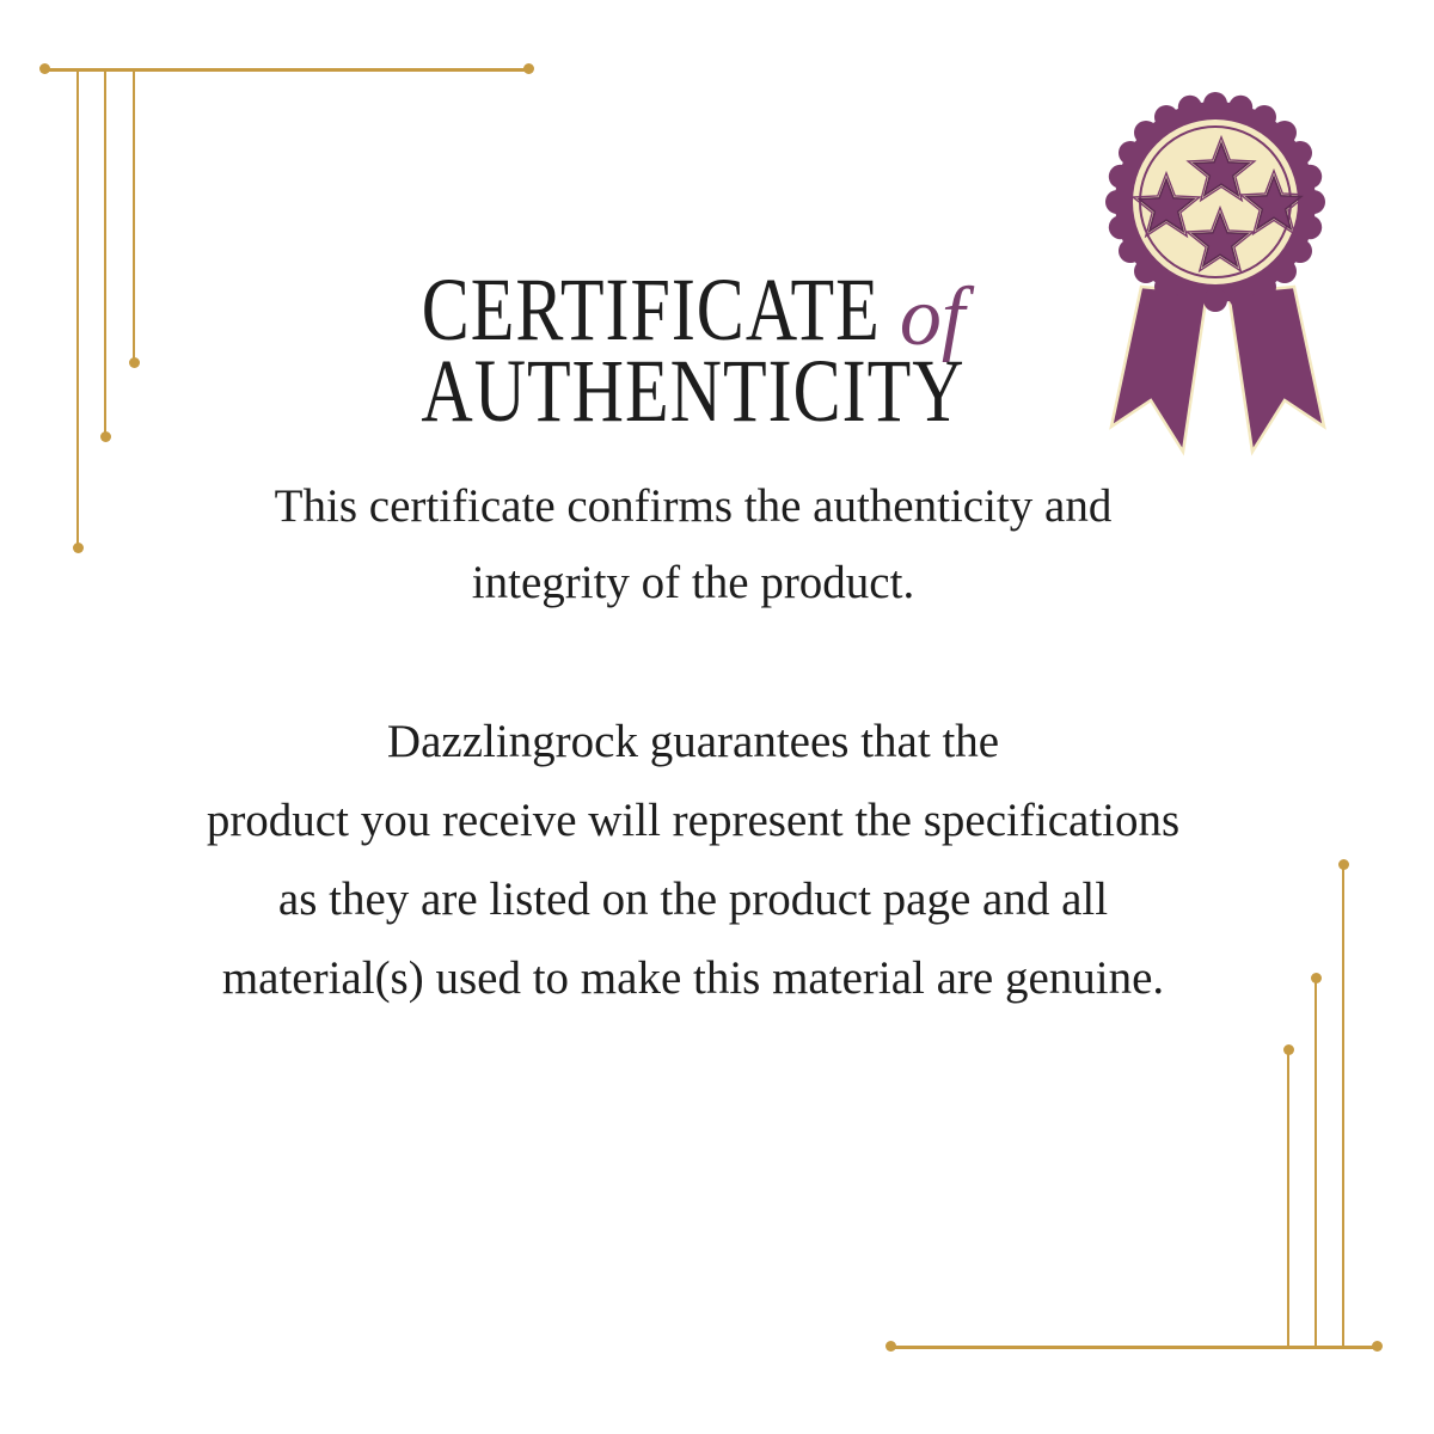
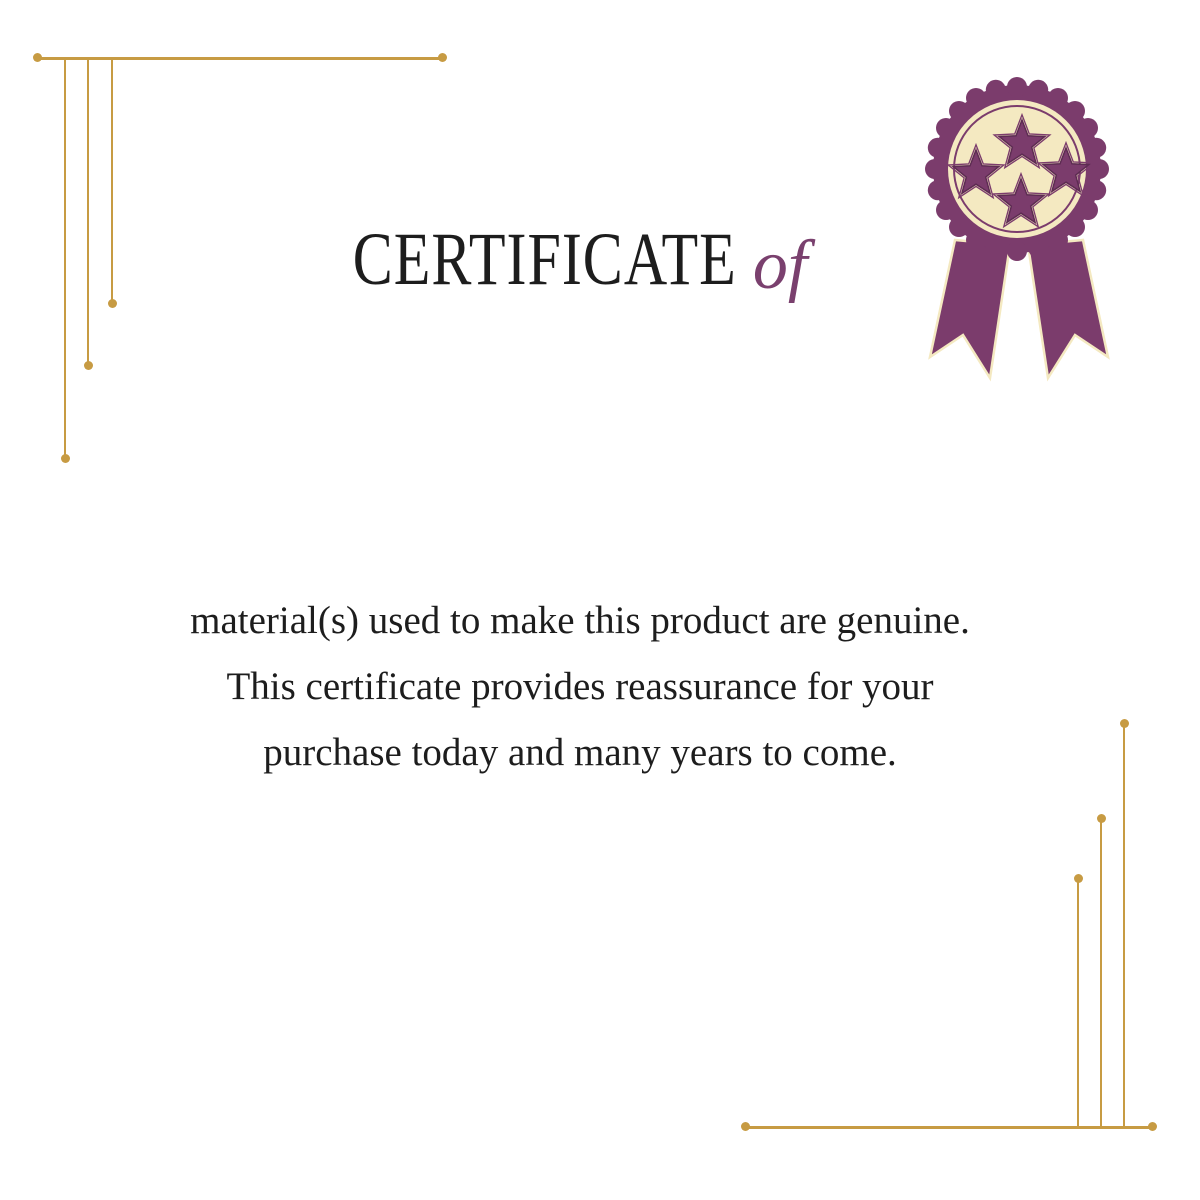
  CERTIFICATE of
- AUTHENTICITY
- This certificate confirms the authenticity and
- integrity of the product.
- Dazzlingrock guarantees that the
- product you receive will represent the specifications
- as they are listed on the product page and all
- material(s) used to make this material are genuine.
+ material(s) used to make this product are genuine.
+ This certificate provides reassurance for your
+ purchase today and many years to come.
